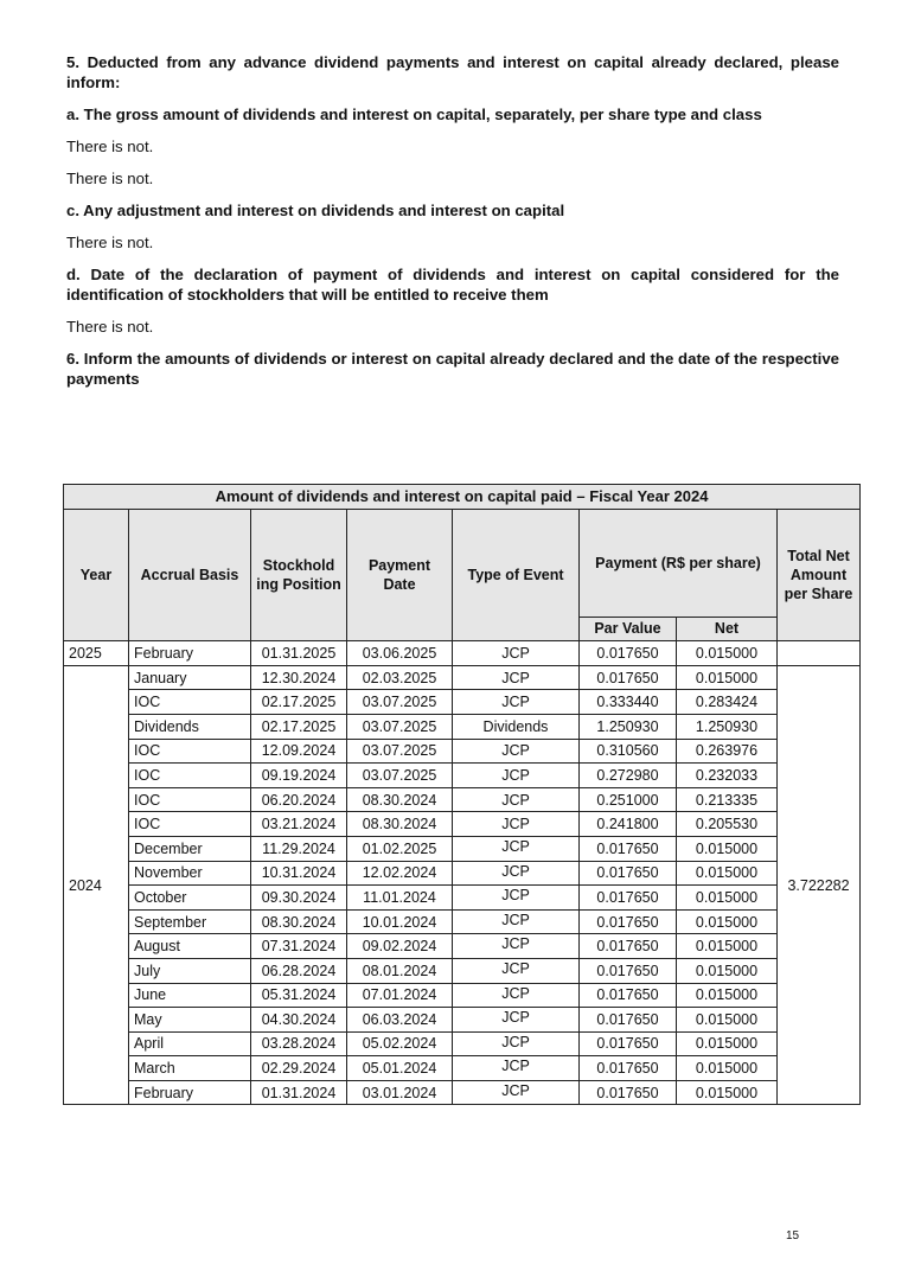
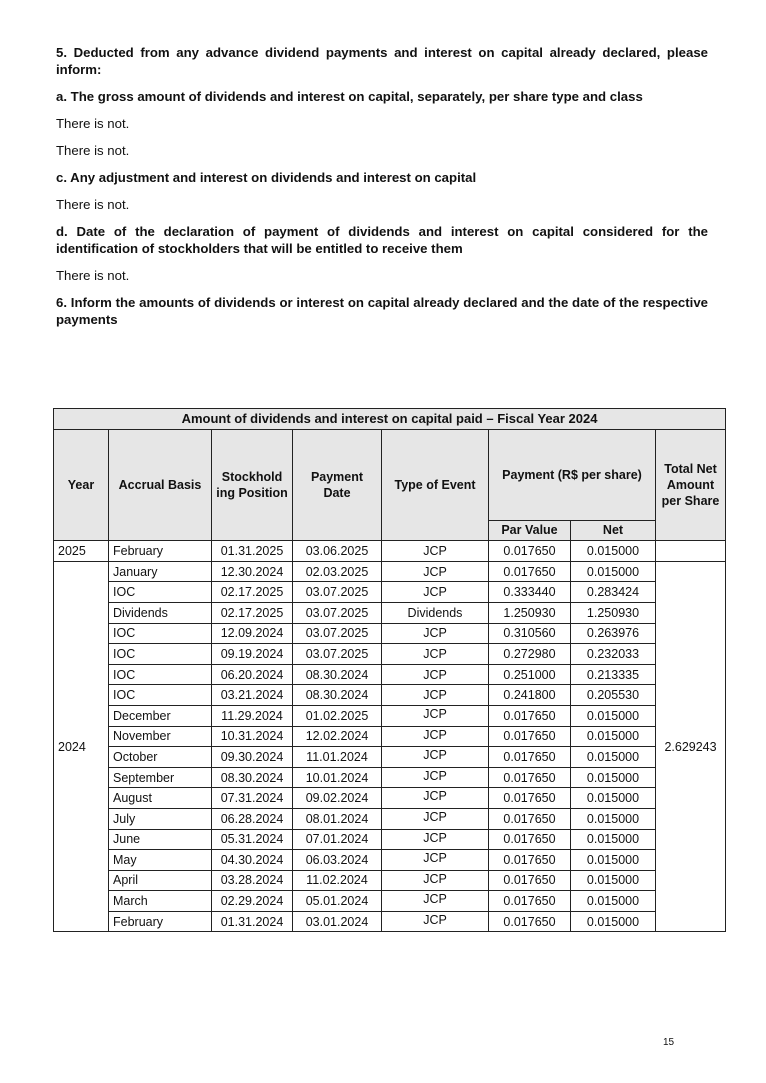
  5. Deducted from any advance dividend payments and interest on capital already declared, please inform:
  a. The gross amount of dividends and interest on capital, separately, per share type and class
  There is not.
  There is not.
  c. Any adjustment and interest on dividends and interest on capital
  There is not.
  d. Date of the declaration of payment of dividends and interest on capital considered for the identification of stockholders that will be entitled to receive them
  There is not.
  6. Inform the amounts of dividends or interest on capital already declared and the date of the respective payments
  Amount of dividends and interest on capital paid – Fiscal Year 2024
  Year	Accrual Basis	Stockhold ing Position	Payment Date	Type of Event	Payment (R$ per share)	Total Net Amount per Share
  Par Value	Net
  2025	February	01.31.2025	03.06.2025	JCP	0.017650	0.015000
- 2024	January	12.30.2024	02.03.2025	JCP	0.017650	0.015000	3.722282
+ 2024	January	12.30.2024	02.03.2025	JCP	0.017650	0.015000	2.629243
  IOC	02.17.2025	03.07.2025	JCP	0.333440	0.283424
  Dividends	02.17.2025	03.07.2025	Dividends	1.250930	1.250930
  IOC	12.09.2024	03.07.2025	JCP	0.310560	0.263976
  IOC	09.19.2024	03.07.2025	JCP	0.272980	0.232033
  IOC	06.20.2024	08.30.2024	JCP	0.251000	0.213335
  IOC	03.21.2024	08.30.2024	JCP	0.241800	0.205530
  December	11.29.2024	01.02.2025	JCP	0.017650	0.015000
  November	10.31.2024	12.02.2024	JCP	0.017650	0.015000
  October	09.30.2024	11.01.2024	JCP	0.017650	0.015000
  September	08.30.2024	10.01.2024	JCP	0.017650	0.015000
  August	07.31.2024	09.02.2024	JCP	0.017650	0.015000
  July	06.28.2024	08.01.2024	JCP	0.017650	0.015000
  June	05.31.2024	07.01.2024	JCP	0.017650	0.015000
  May	04.30.2024	06.03.2024	JCP	0.017650	0.015000
- April	03.28.2024	05.02.2024	JCP	0.017650	0.015000
+ April	03.28.2024	11.02.2024	JCP	0.017650	0.015000
  March	02.29.2024	05.01.2024	JCP	0.017650	0.015000
  February	01.31.2024	03.01.2024	JCP	0.017650	0.015000
  15
